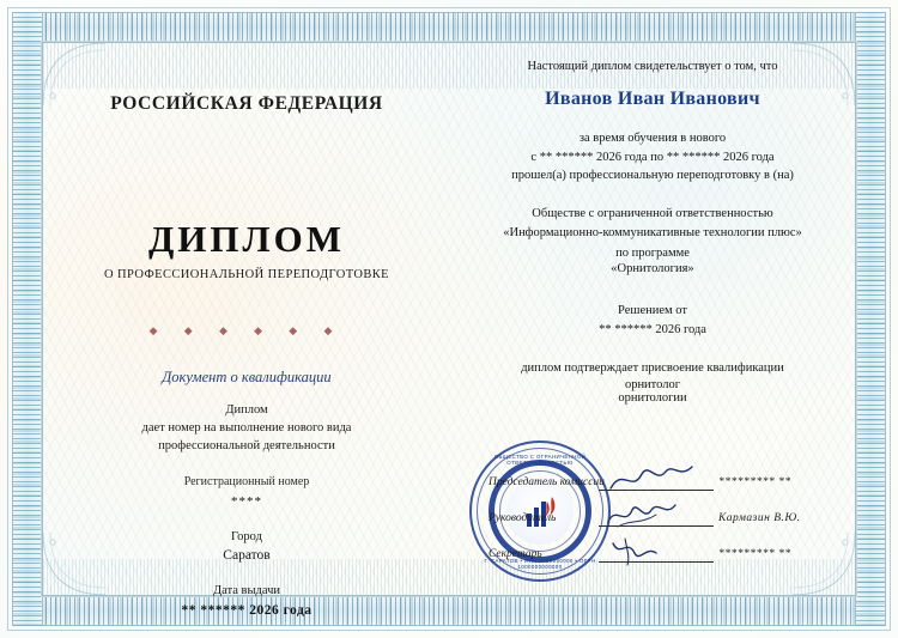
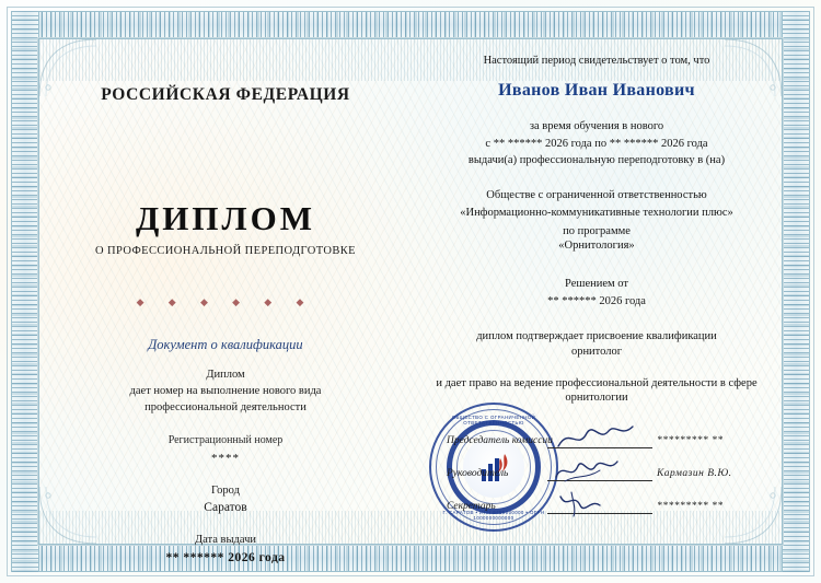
  РОССИЙСКАЯ ФЕДЕРАЦИЯ
  ДИПЛОМ
  О ПРОФЕССИОНАЛЬНОЙ ПЕРЕПОДГОТОВКЕ
  ◆ ◆ ◆ ◆ ◆ ◆
  Документ о квалификации
  Диплом
  дает номер на выполнение нового вида
  профессиональной деятельности
  Регистрационный номер
  ****
  Город
  Саратов
  Дата выдачи
  ** ****** 2026 года
- Настоящий диплом свидетельствует о том, что
+ Настоящий период свидетельствует о том, что
  Иванов Иван Иванович
  за время обучения в нового
  с ** ****** 2026 года по ** ****** 2026 года
- прошел(а) профессиональную переподготовку в (на)
+ выдачи(а) профессиональную переподготовку в (на)
  Обществе с ограниченной ответственностью
  «Информационно-коммуникативные технологии плюс»
  по программе
  «Орнитология»
  Решением от
  ** ****** 2026 года
  диплом подтверждает присвоение квалификации
  орнитолог
+ и дает право на ведение профессиональной деятельности в сфере
  орнитологии
  Председатель комиссии
  ********* **
  Руководитель
  Кармазин В.Ю.
  Секретарь
  ********* **
